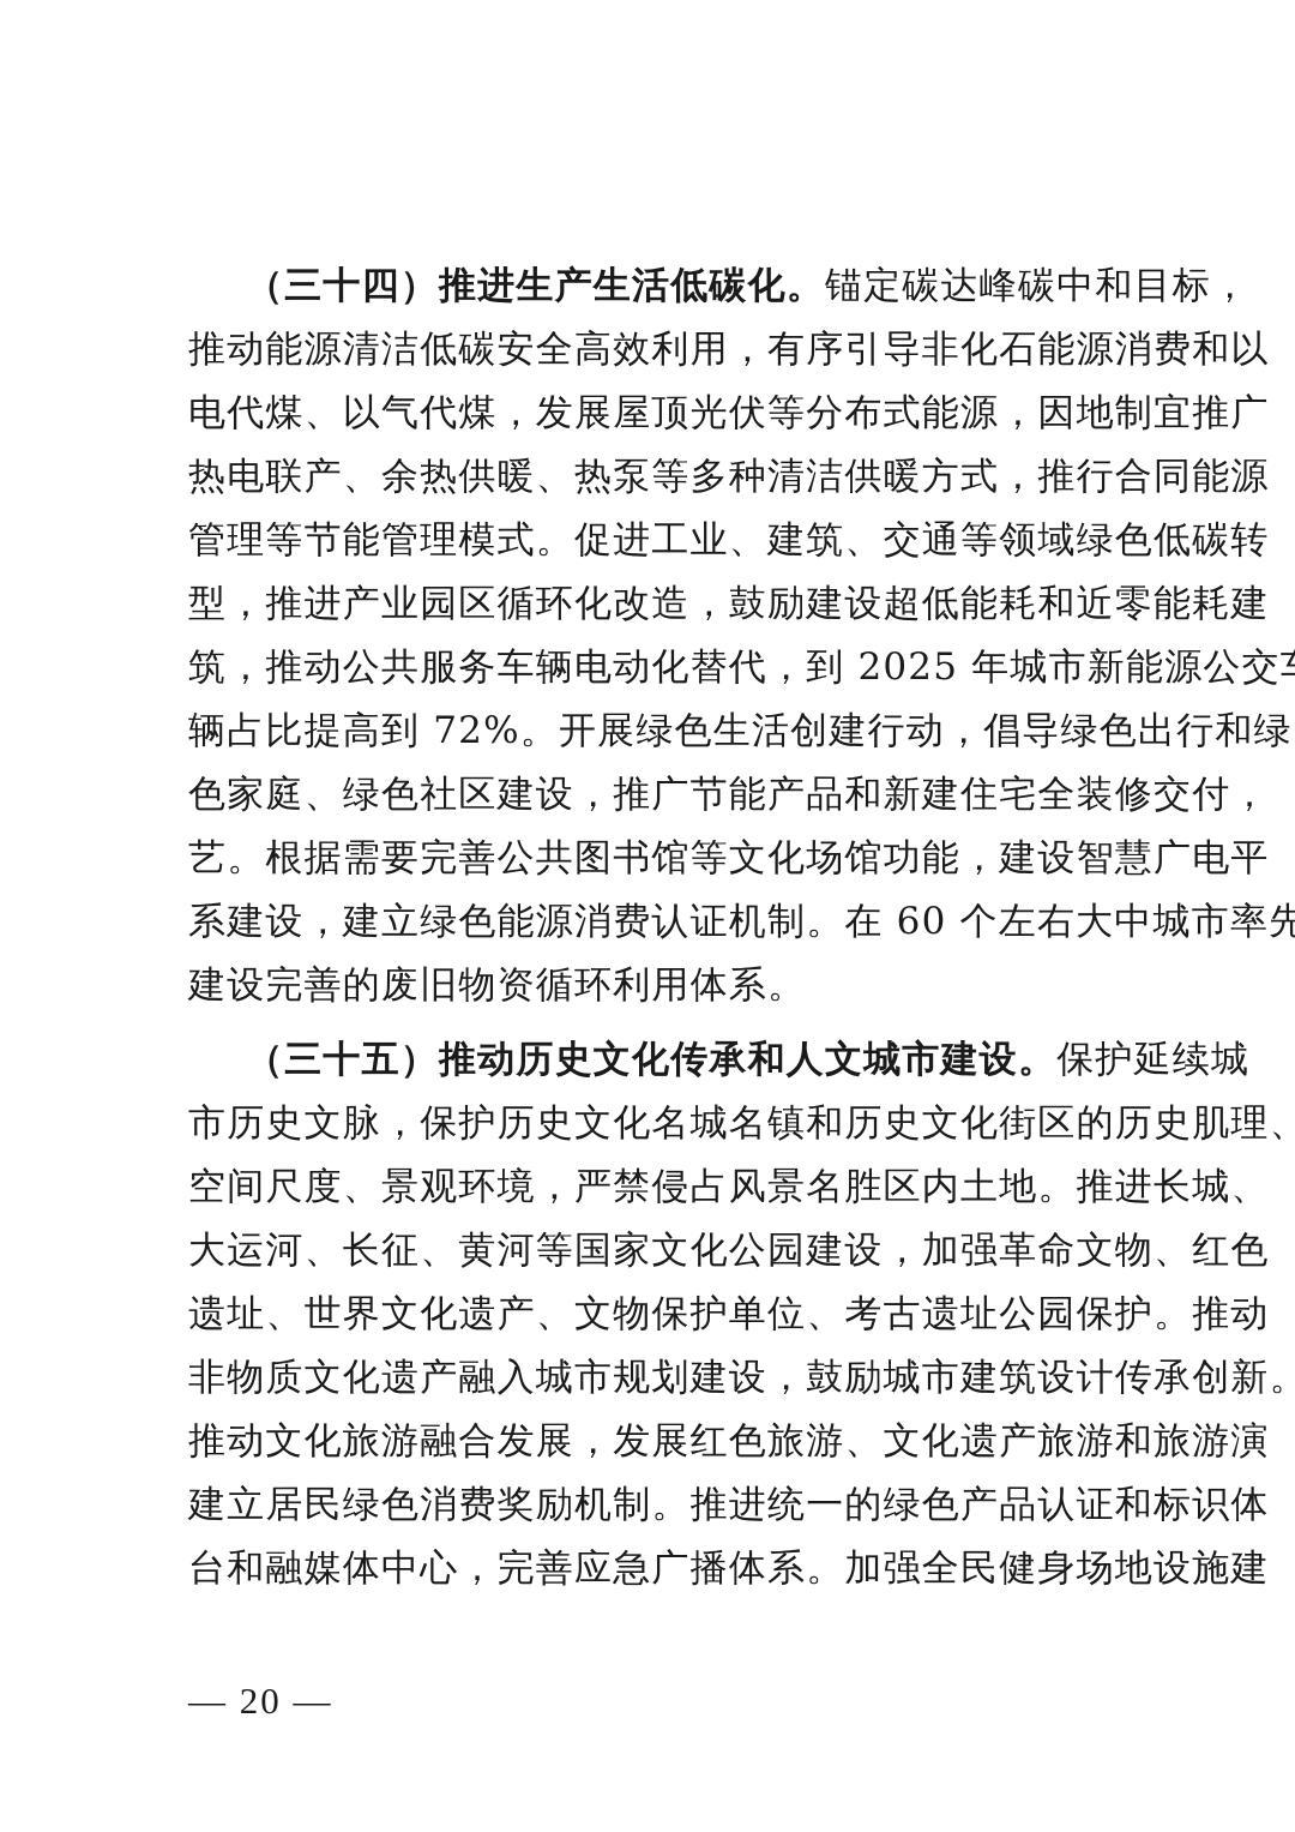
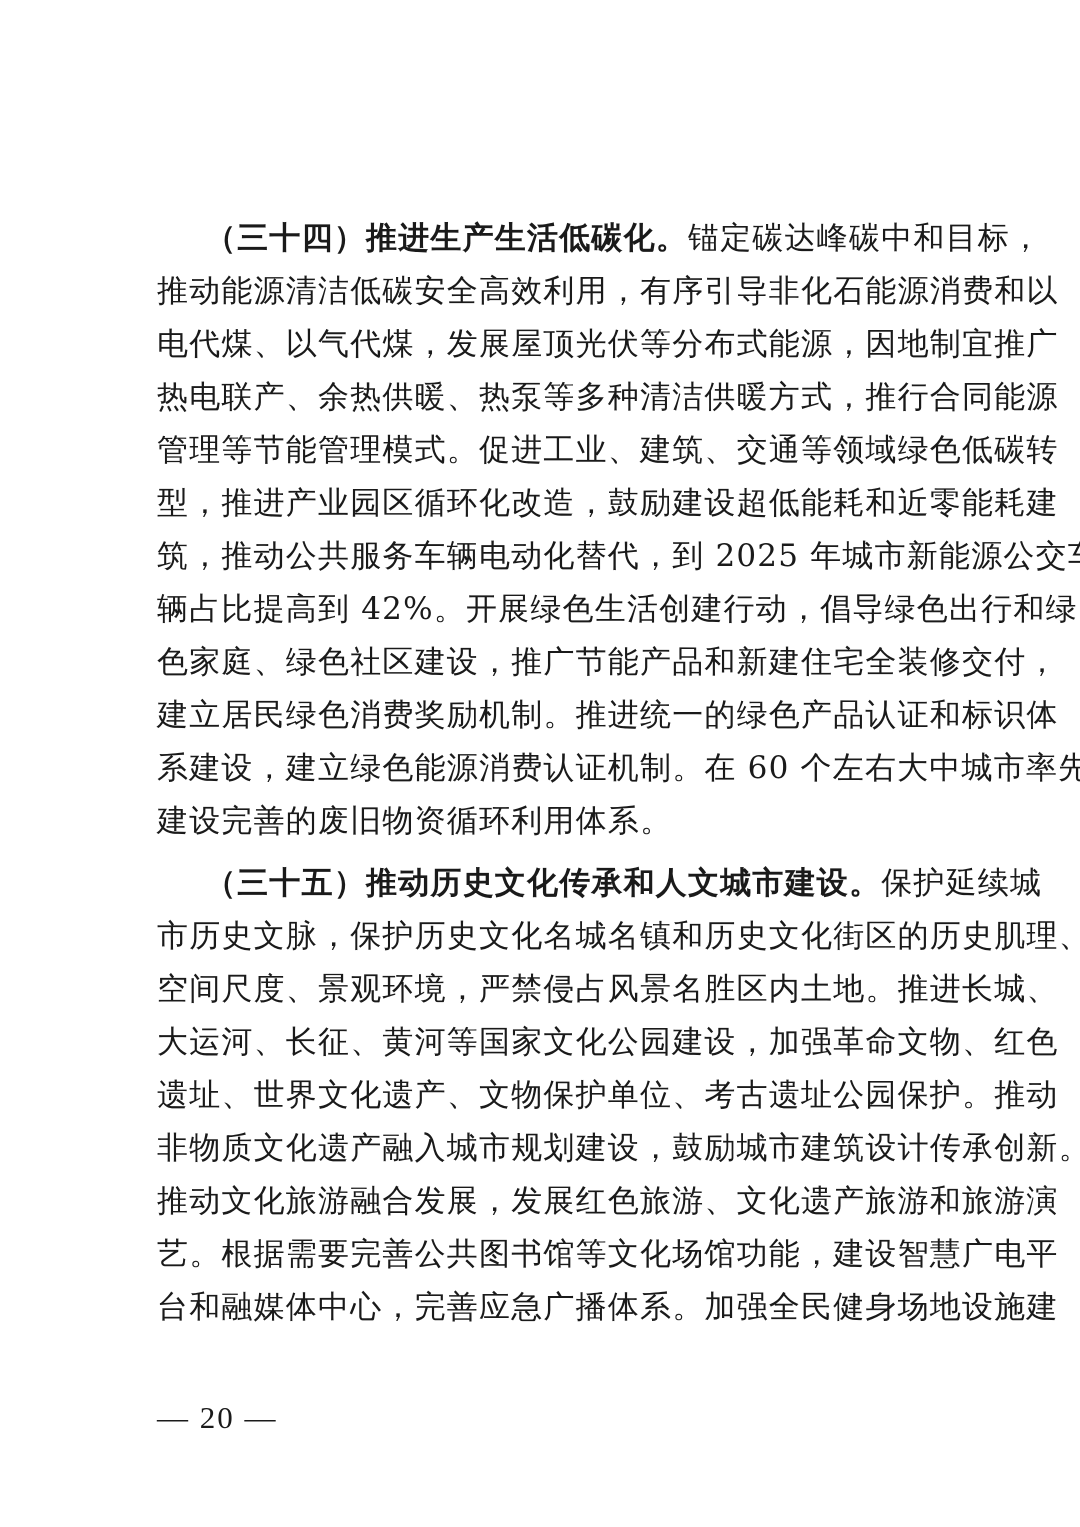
  （三十四）推进生产生活低碳化。锚定碳达峰碳中和目标，
  推动能源清洁低碳安全高效利用，有序引导非化石能源消费和以
  电代煤、以气代煤，发展屋顶光伏等分布式能源，因地制宜推广
  热电联产、余热供暖、热泵等多种清洁供暖方式，推行合同能源
  管理等节能管理模式。促进工业、建筑、交通等领域绿色低碳转
  型，推进产业园区循环化改造，鼓励建设超低能耗和近零能耗建
  筑，推动公共服务车辆电动化替代，到 2025 年城市新能源公交
- 辆占比提高到 72%。开展绿色生活创建行动，倡导绿色出行和绿
+ 辆占比提高到 42%。开展绿色生活创建行动，倡导绿色出行和绿
  色家庭、绿色社区建设，推广节能产品和新建住宅全装修交付，
- 艺。根据需要完善公共图书馆等文化场馆功能，建设智慧广电平
+ 建立居民绿色消费奖励机制。推进统一的绿色产品认证和标识体
  系建设，建立绿色能源消费认证机制。在 60 个左右大中城市率先
  建设完善的废旧物资循环利用体系。
  （三十五）推动历史文化传承和人文城市建设。保护延续城
  市历史文脉，保护历史文化名城名镇和历史文化街区的历史肌理、
  空间尺度、景观环境，严禁侵占风景名胜区内土地。推进长城、
  大运河、长征、黄河等国家文化公园建设，加强革命文物、红色
  遗址、世界文化遗产、文物保护单位、考古遗址公园保护。推动
  非物质文化遗产融入城市规划建设，鼓励城市建筑设计传承创新。
  推动文化旅游融合发展，发展红色旅游、文化遗产旅游和旅游演
- 建立居民绿色消费奖励机制。推进统一的绿色产品认证和标识体
+ 艺。根据需要完善公共图书馆等文化场馆功能，建设智慧广电平
  台和融媒体中心，完善应急广播体系。加强全民健身场地设施建
  — 20 —
